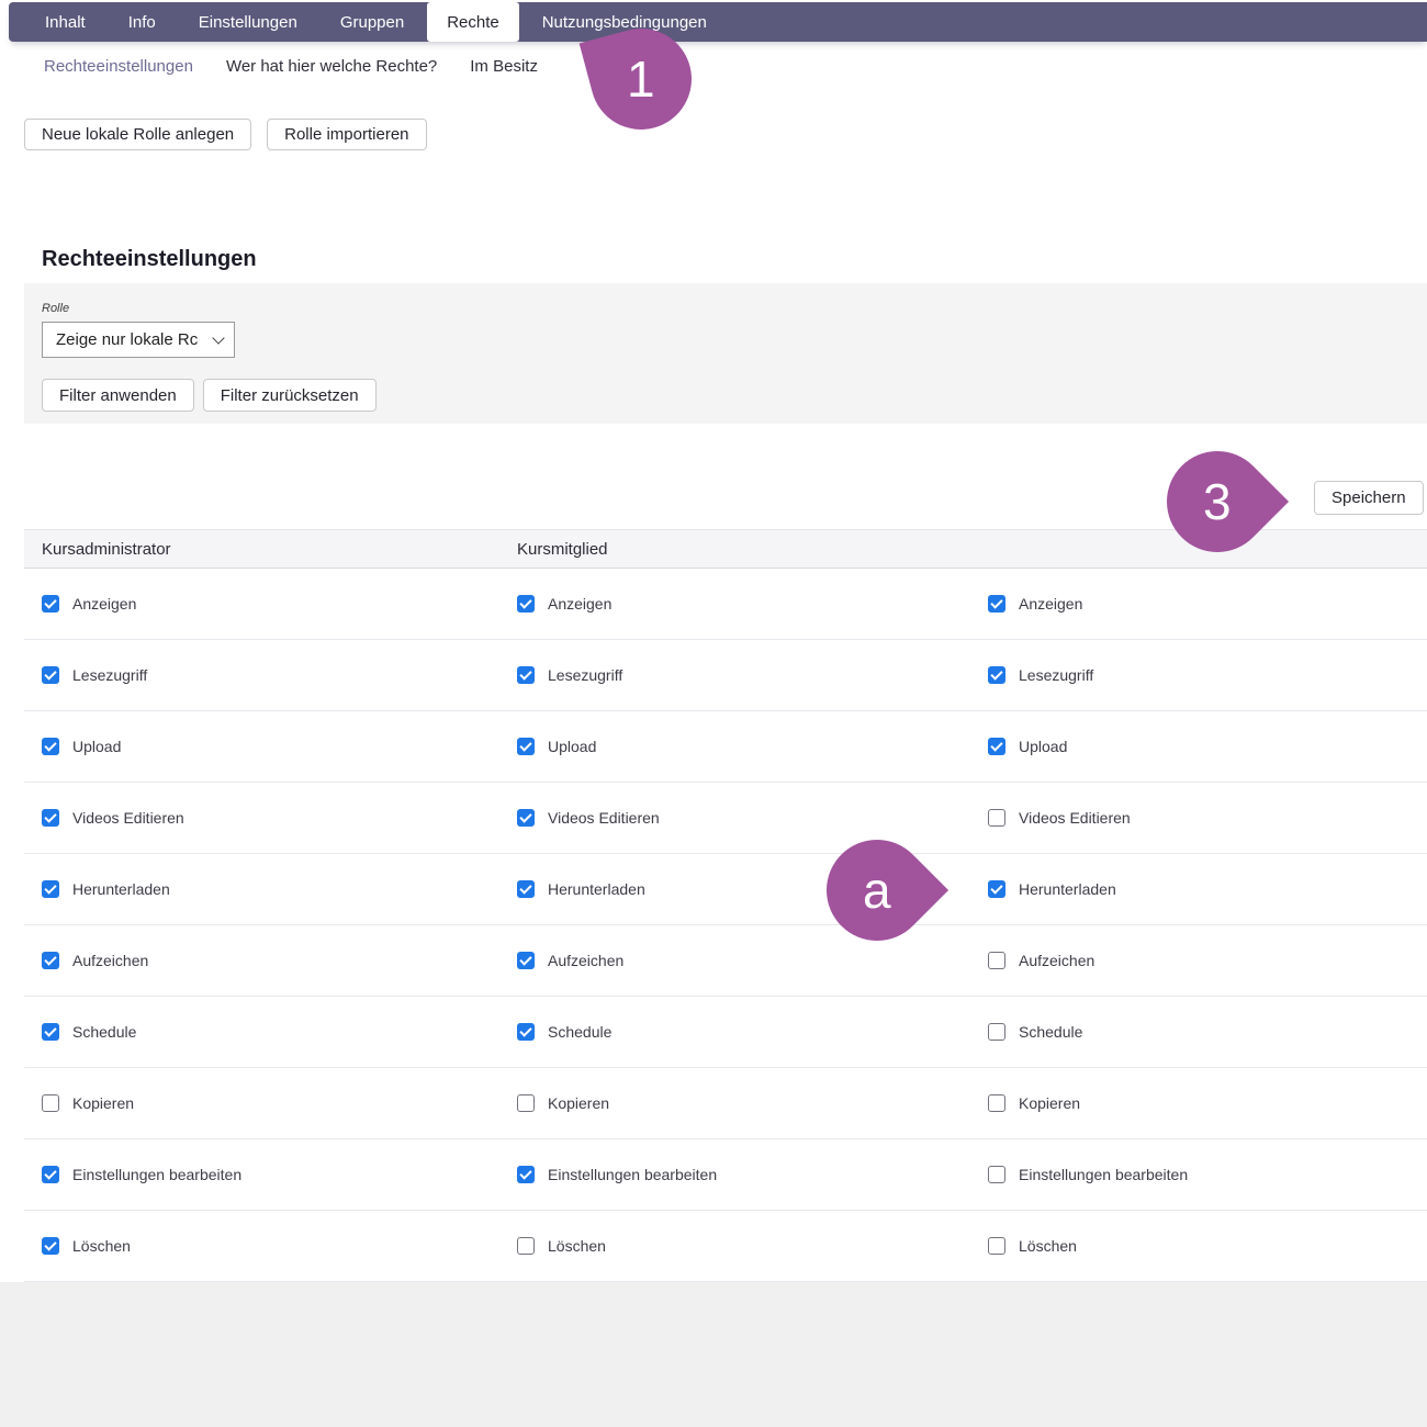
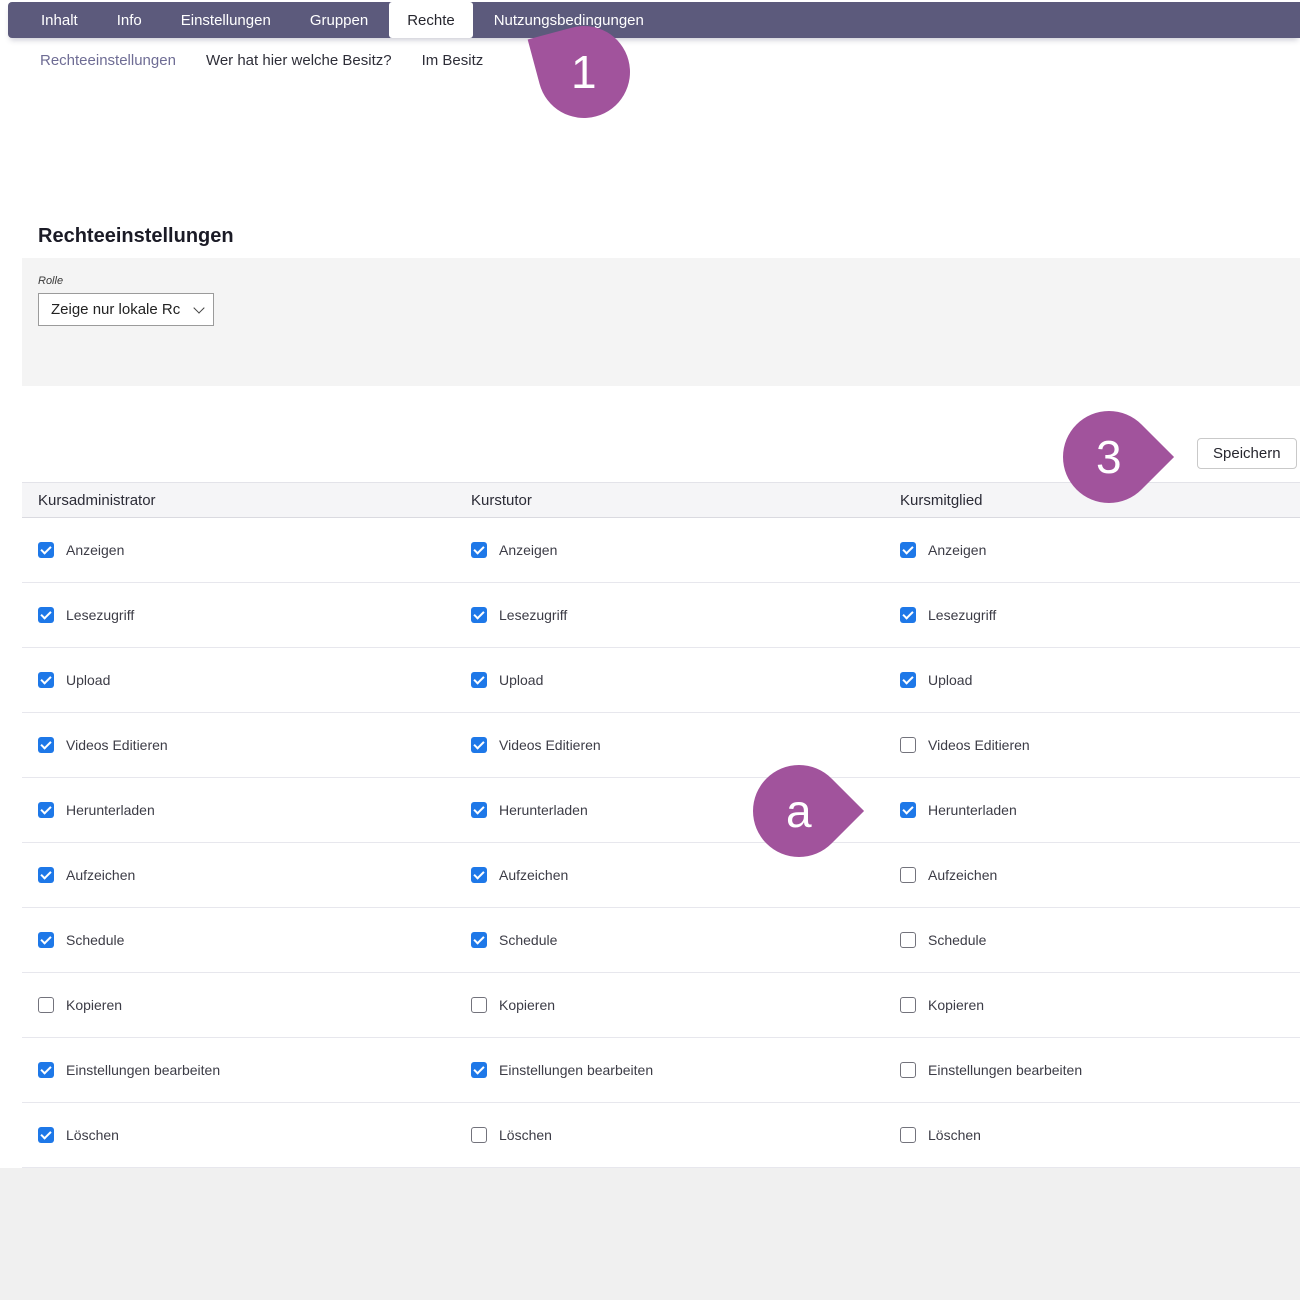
  Inhalt
  Info
  Einstellungen
  Gruppen
  Rechte
  Nutzungsbedingungen
  Rechteeinstellungen
- Wer hat hier welche Rechte?
+ Wer hat hier welche Besitz?
  Im Besitz
- Neue lokale Rolle anlegen
- Rolle importieren
  Rechteeinstellungen
  Rolle
  Zeige nur lokale Rc
- Filter anwenden
- Filter zurücksetzen
  Speichern
  Kursadministrator
+ Kurstutor
  Kursmitglied
  Anzeigen
  Anzeigen
  Anzeigen
  Lesezugriff
  Lesezugriff
  Lesezugriff
  Upload
  Upload
  Upload
  Videos Editieren
  Videos Editieren
  Videos Editieren
  Herunterladen
  Herunterladen
  Herunterladen
  Aufzeichen
  Aufzeichen
  Aufzeichen
  Schedule
  Schedule
  Schedule
  Kopieren
  Kopieren
  Kopieren
  Einstellungen bearbeiten
  Einstellungen bearbeiten
  Einstellungen bearbeiten
  Löschen
  Löschen
  Löschen
